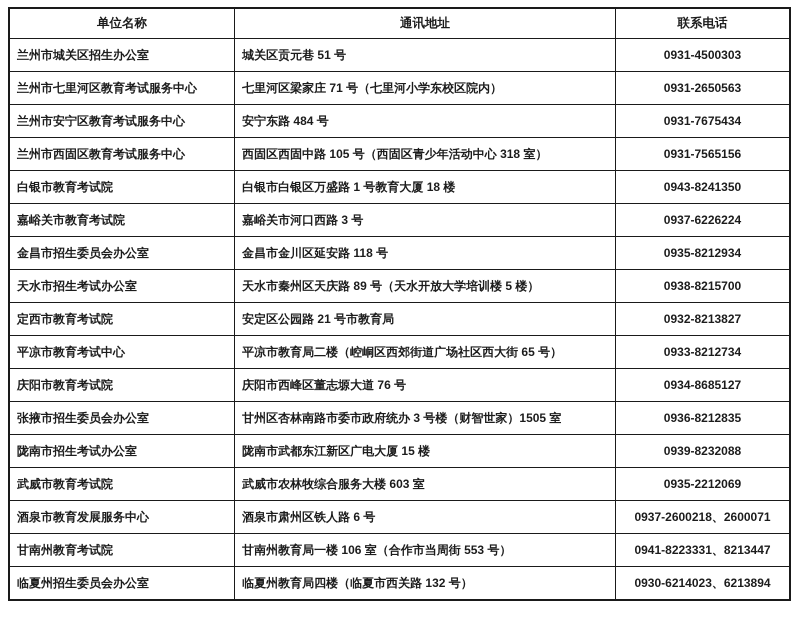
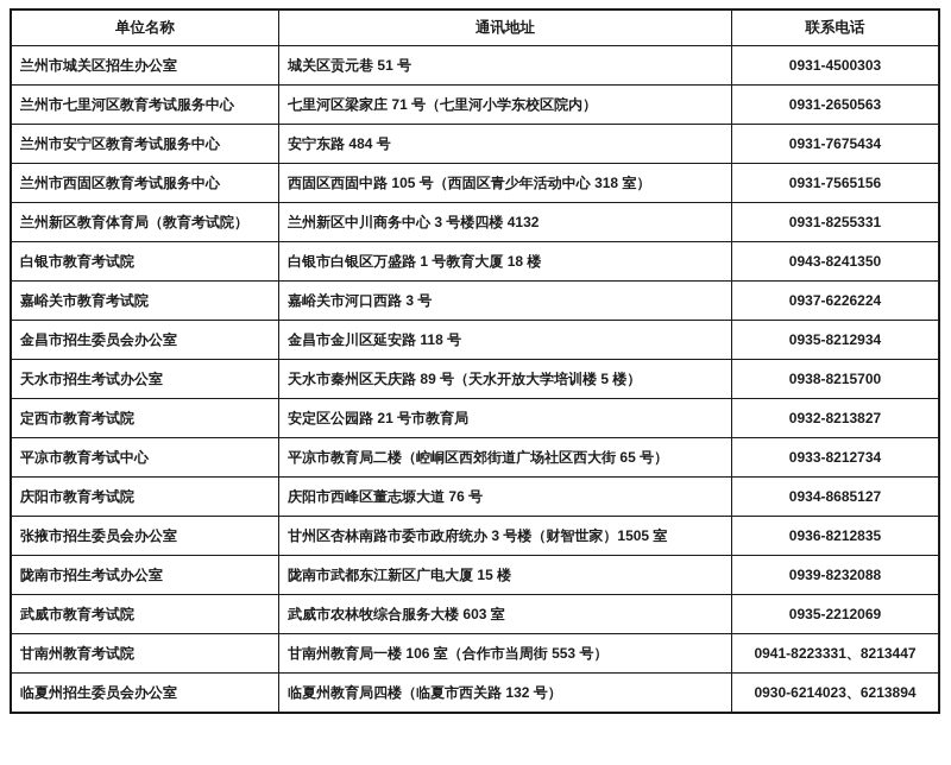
  单位名称	通讯地址	联系电话
  兰州市城关区招生办公室	城关区贡元巷 51 号	0931-4500303
  兰州市七里河区教育考试服务中心	七里河区梁家庄 71 号（七里河小学东校区院内）	0931-2650563
  兰州市安宁区教育考试服务中心	安宁东路 484 号	0931-7675434
  兰州市西固区教育考试服务中心	西固区西固中路 105 号（西固区青少年活动中心 318 室）	0931-7565156
+ 兰州新区教育体育局（教育考试院）	兰州新区中川商务中心 3 号楼四楼 4132	0931-8255331
  白银市教育考试院	白银市白银区万盛路 1 号教育大厦 18 楼	0943-8241350
  嘉峪关市教育考试院	嘉峪关市河口西路 3 号	0937-6226224
  金昌市招生委员会办公室	金昌市金川区延安路 118 号	0935-8212934
  天水市招生考试办公室	天水市秦州区天庆路 89 号（天水开放大学培训楼 5 楼）	0938-8215700
  定西市教育考试院	安定区公园路 21 号市教育局	0932-8213827
  平凉市教育考试中心	平凉市教育局二楼（崆峒区西郊街道广场社区西大街 65 号）	0933-8212734
  庆阳市教育考试院	庆阳市西峰区董志塬大道 76 号	0934-8685127
  张掖市招生委员会办公室	甘州区杏林南路市委市政府统办 3 号楼（财智世家）1505 室	0936-8212835
  陇南市招生考试办公室	陇南市武都东江新区广电大厦 15 楼	0939-8232088
  武威市教育考试院	武威市农林牧综合服务大楼 603 室	0935-2212069
- 酒泉市教育发展服务中心	酒泉市肃州区铁人路 6 号	0937-2600218、2600071
  甘南州教育考试院	甘南州教育局一楼 106 室（合作市当周街 553 号）	0941-8223331、8213447
  临夏州招生委员会办公室	临夏州教育局四楼（临夏市西关路 132 号）	0930-6214023、6213894
